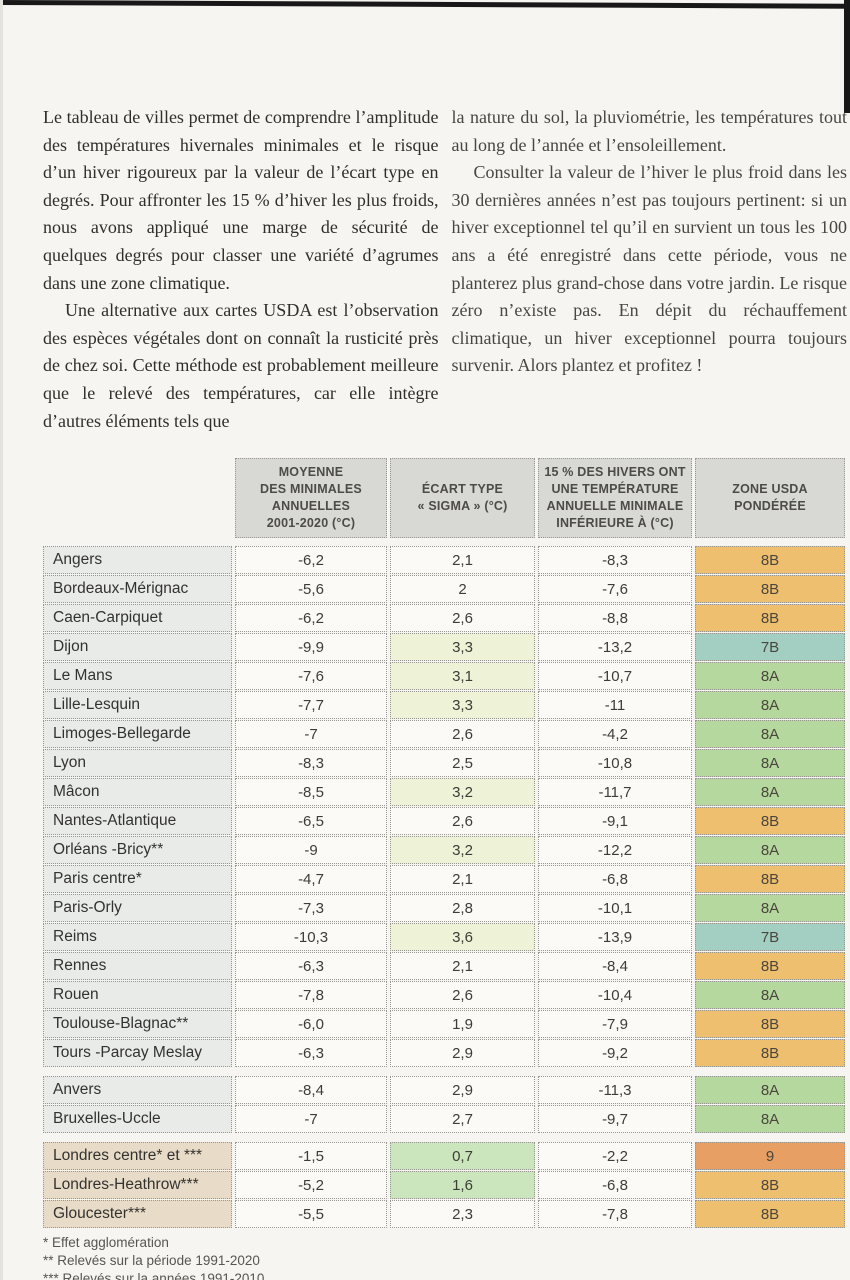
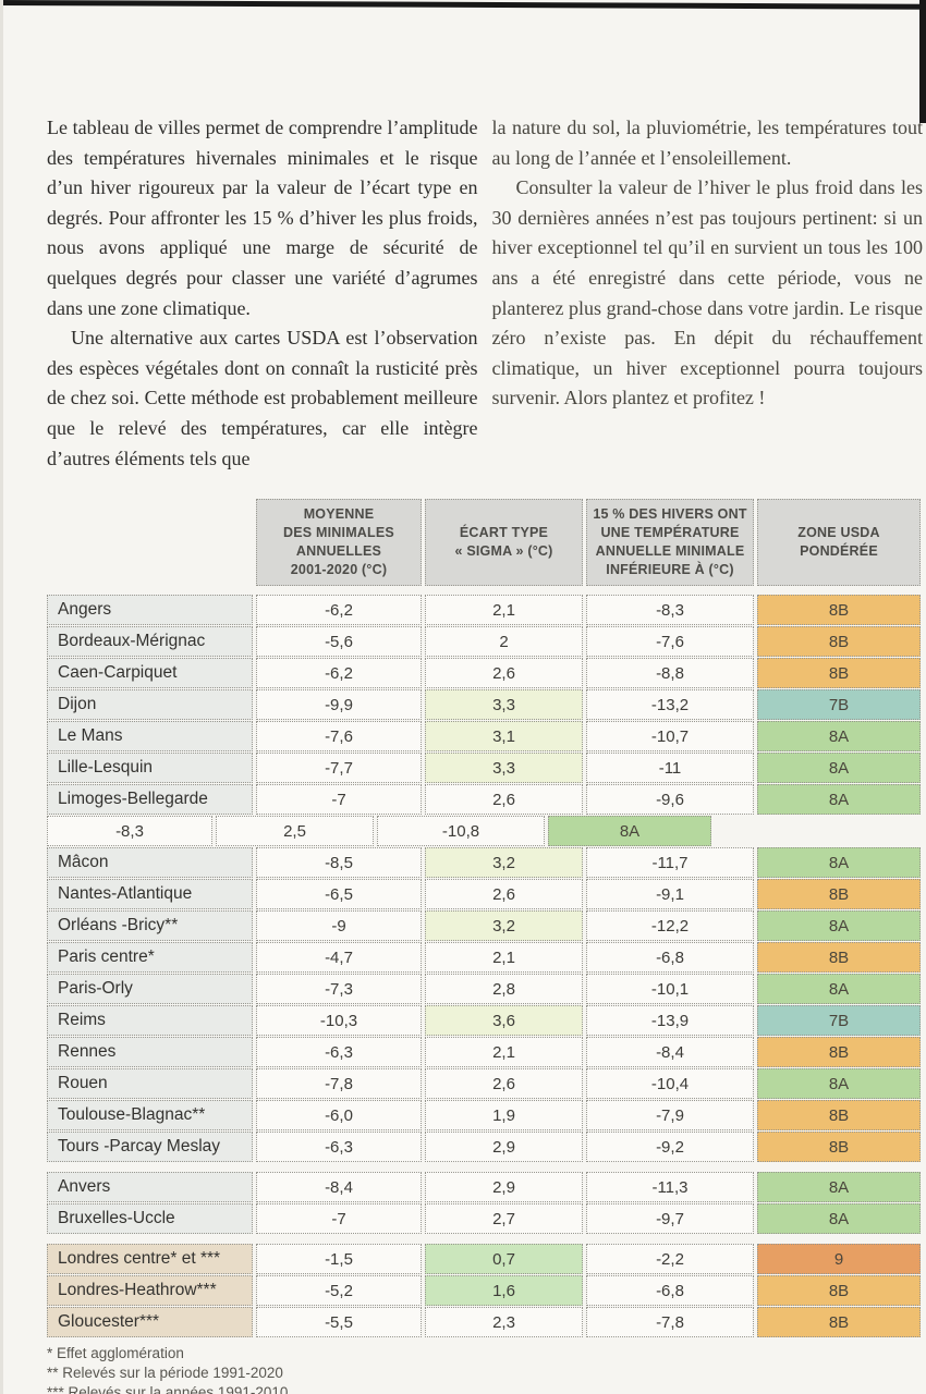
  Le tableau de villes permet de comprendre l’amplitude des températures hivernales minimales et le risque d’un hiver rigoureux par la valeur de l’écart type en degrés. Pour affronter les 15 % d’hiver les plus froids, nous avons appliqué une marge de sécurité de quelques degrés pour classer une variété d’agrumes dans une zone climatique.
  Une alternative aux cartes USDA est l’observation des espèces végétales dont on connaît la rusticité près de chez soi. Cette méthode est probablement meilleure que le relevé des températures, car elle intègre d’autres éléments tels que
  la nature du sol, la pluviométrie, les températures tout au long de l’année et l’ensoleillement.
  Consulter la valeur de l’hiver le plus froid dans les 30 dernières années n’est pas toujours pertinent: si un hiver exceptionnel tel qu’il en survient un tous les 100 ans a été enregistré dans cette période, vous ne planterez plus grand-chose dans votre jardin. Le risque zéro n’existe pas. En dépit du réchauffement climatique, un hiver exceptionnel pourra toujours survenir. Alors plantez et profitez !
  MOYENNE
  DES MINIMALES
  ANNUELLES
  2001-2020 (°C)
  ÉCART TYPE
  « SIGMA » (°C)
  15 % DES HIVERS ONT
  UNE TEMPÉRATURE
  ANNUELLE MINIMALE
  INFÉRIEURE À (°C)
  ZONE USDA
  PONDÉRÉE
  Angers
  -6,2
  2,1
  -8,3
  8B
  Bordeaux-Mérignac
  -5,6
  2
  -7,6
  8B
  Caen-Carpiquet
  -6,2
  2,6
  -8,8
  8B
  Dijon
  -9,9
  3,3
  -13,2
  7B
  Le Mans
  -7,6
  3,1
  -10,7
  8A
  Lille-Lesquin
  -7,7
  3,3
  -11
  8A
  Limoges-Bellegarde
  -7
  2,6
- -4,2
+ -9,6
  8A
- Lyon
  -8,3
  2,5
  -10,8
  8A
  Mâcon
  -8,5
  3,2
  -11,7
  8A
  Nantes-Atlantique
  -6,5
  2,6
  -9,1
  8B
  Orléans -Bricy**
  -9
  3,2
  -12,2
  8A
  Paris centre*
  -4,7
  2,1
  -6,8
  8B
  Paris-Orly
  -7,3
  2,8
  -10,1
  8A
  Reims
  -10,3
  3,6
  -13,9
  7B
  Rennes
  -6,3
  2,1
  -8,4
  8B
  Rouen
  -7,8
  2,6
  -10,4
  8A
  Toulouse-Blagnac**
  -6,0
  1,9
  -7,9
  8B
  Tours -Parcay Meslay
  -6,3
  2,9
  -9,2
  8B
  Anvers
  -8,4
  2,9
  -11,3
  8A
  Bruxelles-Uccle
  -7
  2,7
  -9,7
  8A
  Londres centre* et ***
  -1,5
  0,7
  -2,2
  9
  Londres-Heathrow***
  -5,2
  1,6
  -6,8
  8B
  Gloucester***
  -5,5
  2,3
  -7,8
  8B
  * Effet agglomération
  ** Relevés sur la période 1991-2020
  *** Relevés sur la années 1991-2010
